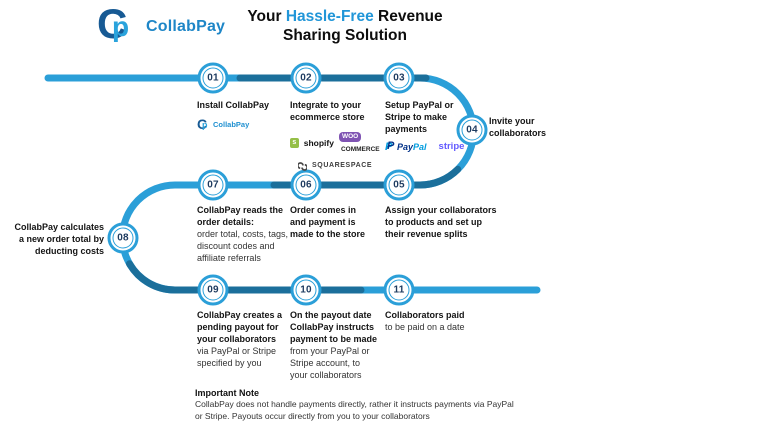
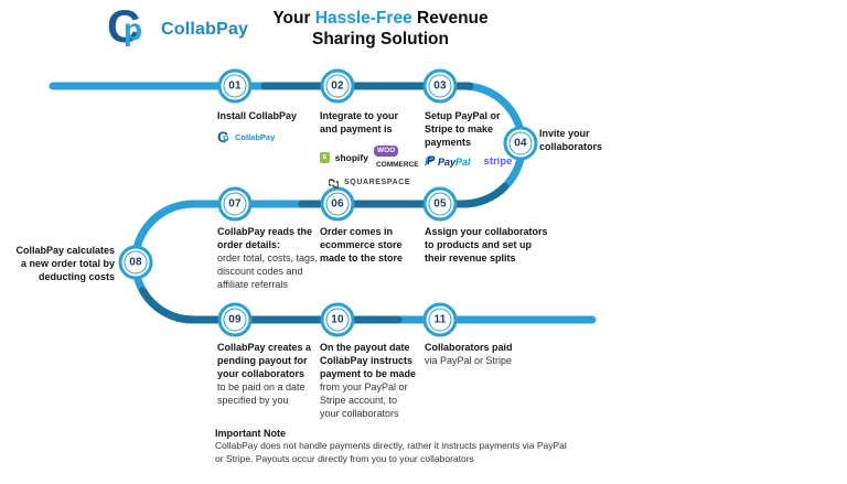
  C
  p
  CollabPay
  Your Hassle-Free Revenue
  Sharing Solution
  01
  02
  03
  04
  05
  06
  07
  08
  09
  10
  11
  Install CollabPay
  C
  p
  CollabPay
  Integrate to your
- ecommerce store
+ and payment is
  shopify
  Setup PayPal or
  Stripe to make
  payments
  P
  PayPal
  stripe
  Invite your
  collaborators
  Assign your collaborators
  to products and set up
  their revenue splits
  Order comes in
- and payment is
+ ecommerce store
  made to the store
  CollabPay reads the
  order details:
  order total, costs, tags,
  discount codes and
  affiliate referrals
  CollabPay calculates
  a new order total by
  deducting costs
  CollabPay creates a
  pending payout for
  your collaborators
- via PayPal or Stripe
+ to be paid on a date
  specified by you
  On the payout date
  CollabPay instructs
  payment to be made
  from your PayPal or
  Stripe account, to
  your collaborators
  Collaborators paid
- to be paid on a date
+ via PayPal or Stripe
  Important Note
  CollabPay does not handle payments directly, rather it instructs payments via PayPal
  or Stripe. Payouts occur directly from you to your collaborators
